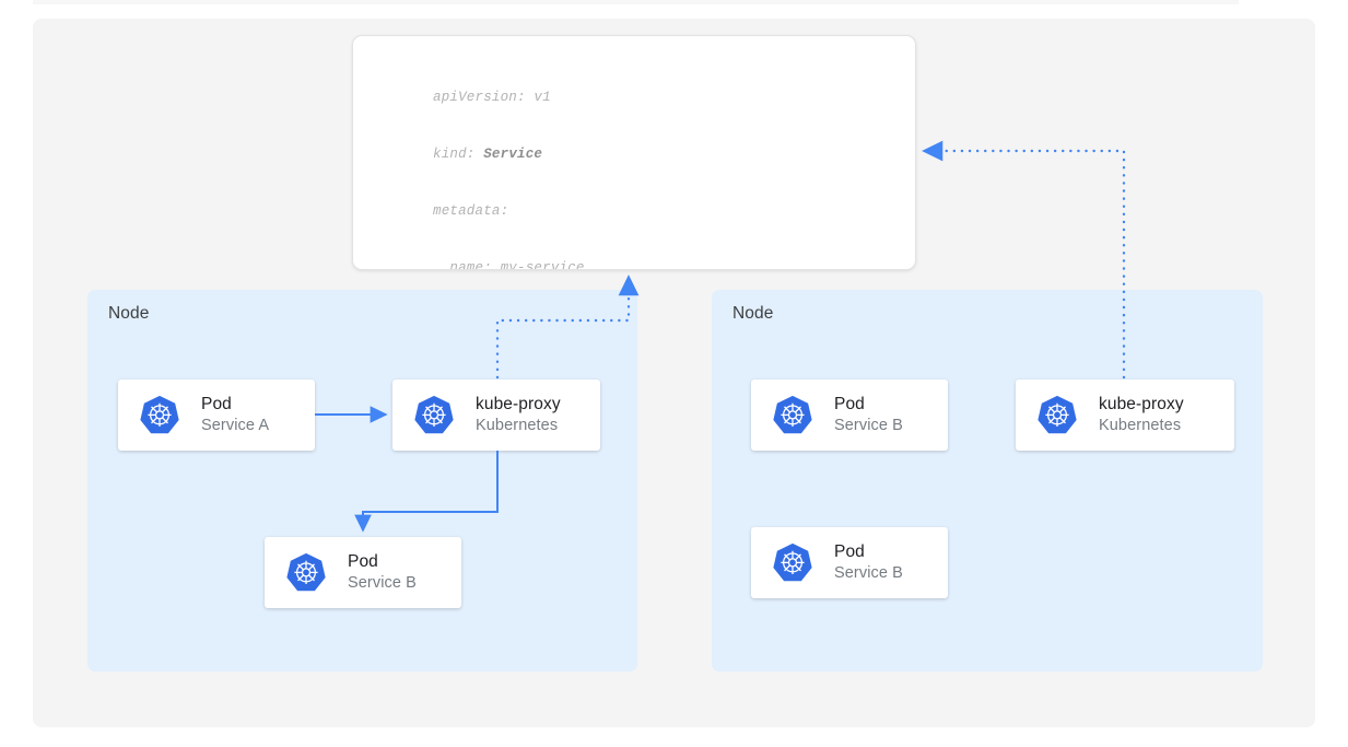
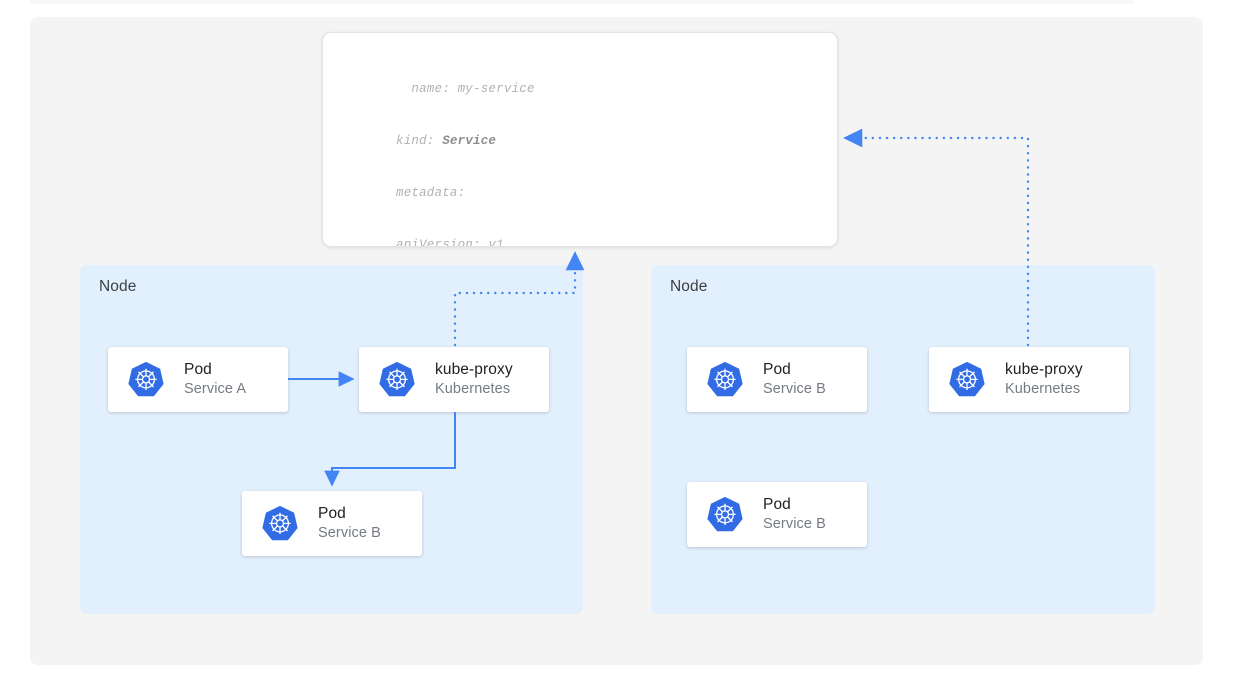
- apiVersion: v1
+ name: my-service
  kind: Service
  metadata:
- name: my-service
+ apiVersion: v1
  Node
  Node
  Pod
  Service A
  kube-proxy
  Kubernetes
  Pod
  Service B
  Pod
  Service B
  kube-proxy
  Kubernetes
  Pod
  Service B
